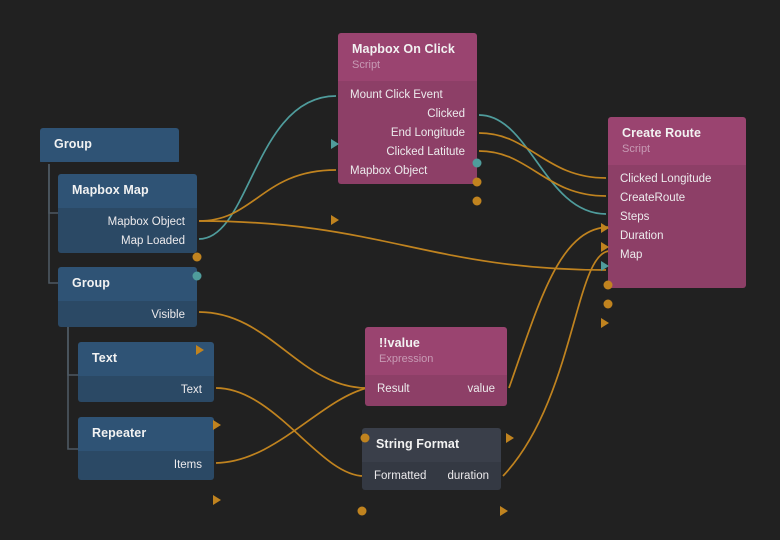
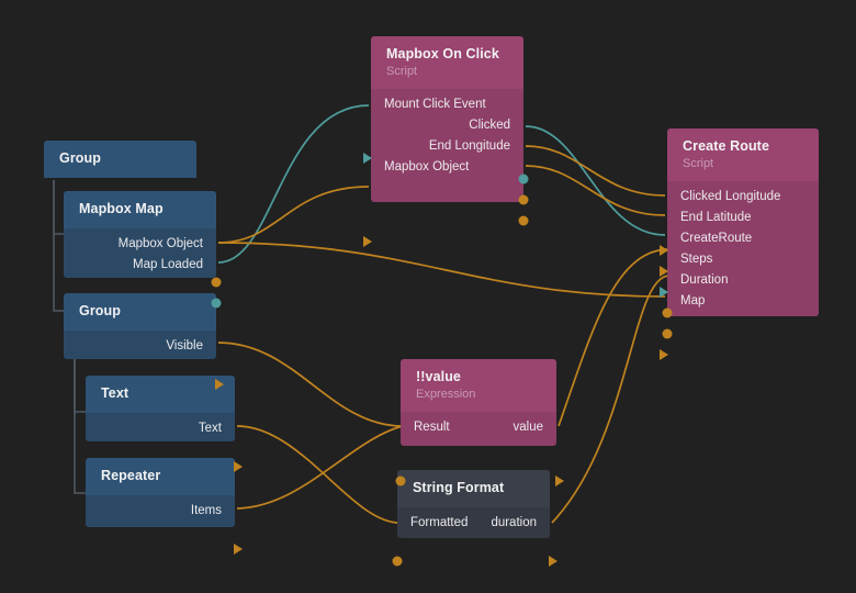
  Group
  Mapbox Map
  Mapbox Object
  Map Loaded
  Group
  Visible
  Text
  Text
  Repeater
  Items
  Mapbox On Click
  Script
  Mount Click Event
  Clicked
  End Longitude
- Clicked Latitute
  Mapbox Object
  Create Route
  Script
  Clicked Longitude
+ End Latitude
  CreateRoute
  Steps
  Duration
  Map
  !!value
  Expression
  Result
  value
  String Format
  Formatted
  duration
